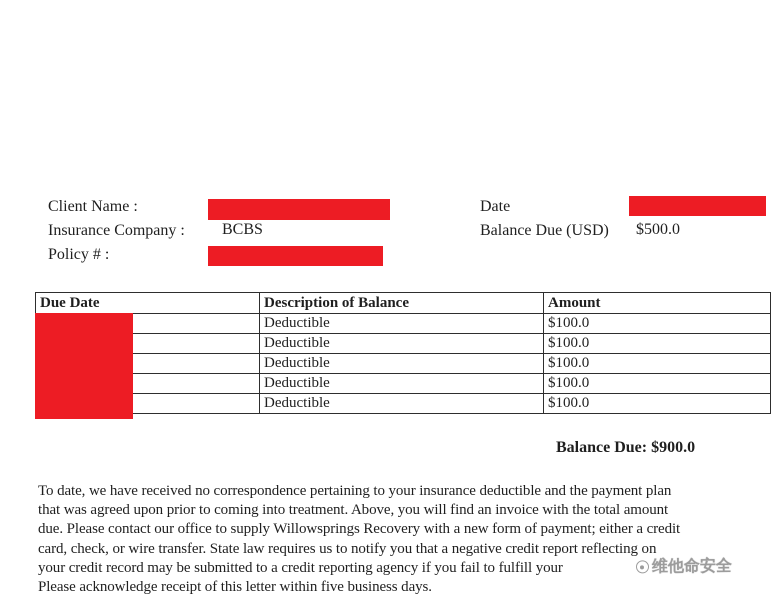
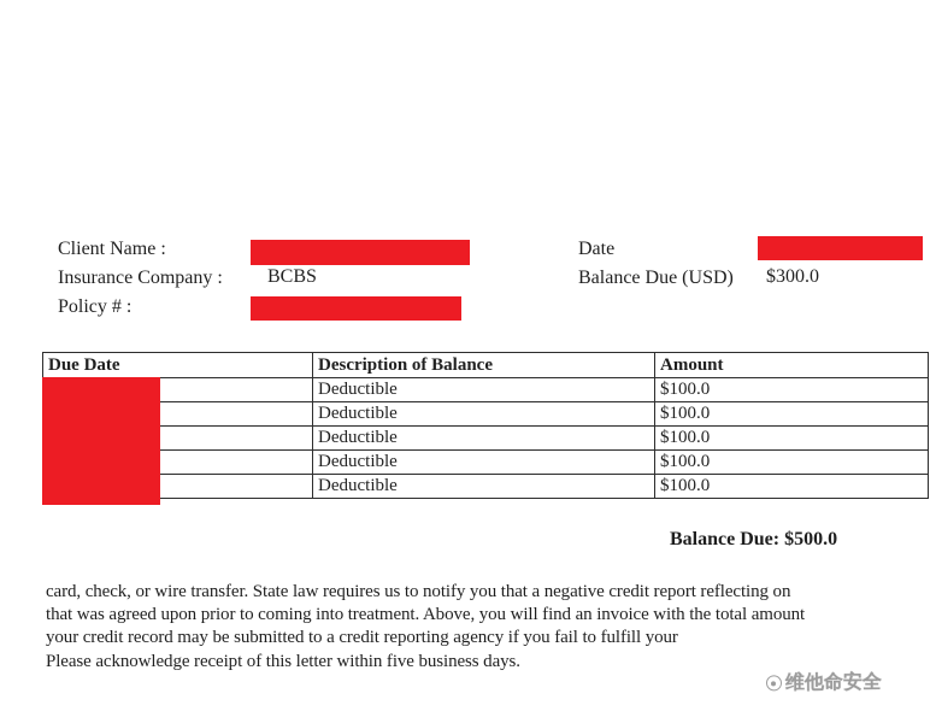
  Client Name :
  Insurance Company :
  BCBS
  Policy # :
  Date
  Balance Due (USD)
- $500.0
+ $300.0
  Due Date	Description of Balance	Amount
  	Deductible	$100.0
  	Deductible	$100.0
  	Deductible	$100.0
  	Deductible	$100.0
  	Deductible	$100.0
- Balance Due: $900.0
+ Balance Due: $500.0
- To date, we have received no correspondence pertaining to your insurance deductible and the payment plan
- that was agreed upon prior to coming into treatment. Above, you will find an invoice with the total amount
+ card, check, or wire transfer. State law requires us to notify you that a negative credit report reflecting on
- due. Please contact our office to supply Willowsprings Recovery with a new form of payment; either a credit
- card, check, or wire transfer. State law requires us to notify you that a negative credit report reflecting on
+ that was agreed upon prior to coming into treatment. Above, you will find an invoice with the total amount
  your credit record may be submitted to a credit reporting agency if you fail to fulfill your
  Please acknowledge receipt of this letter within five business days.
  维他命安全
